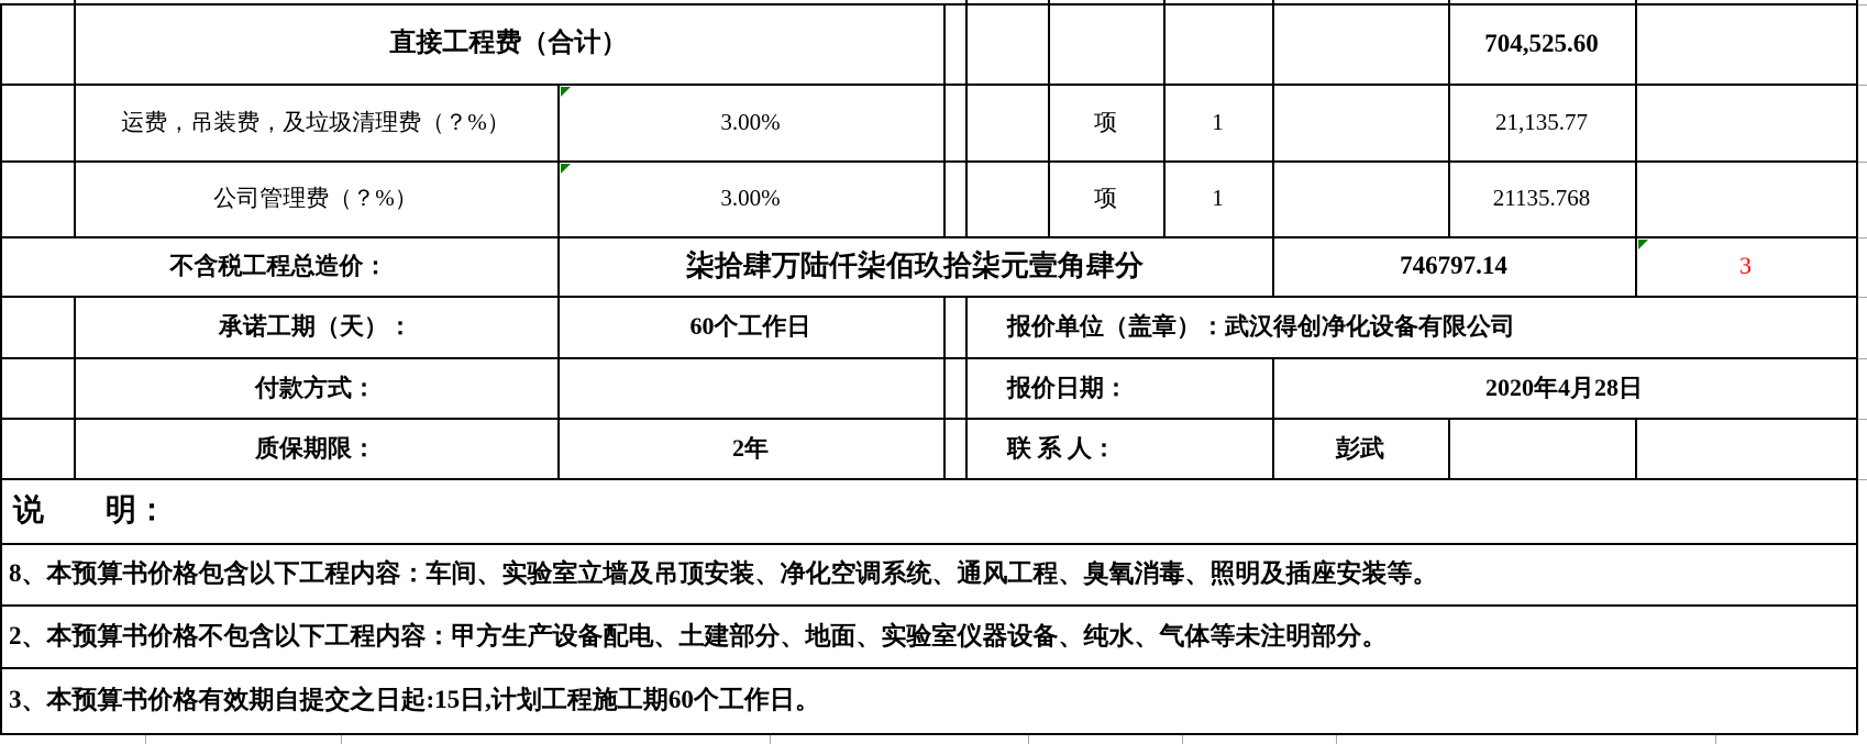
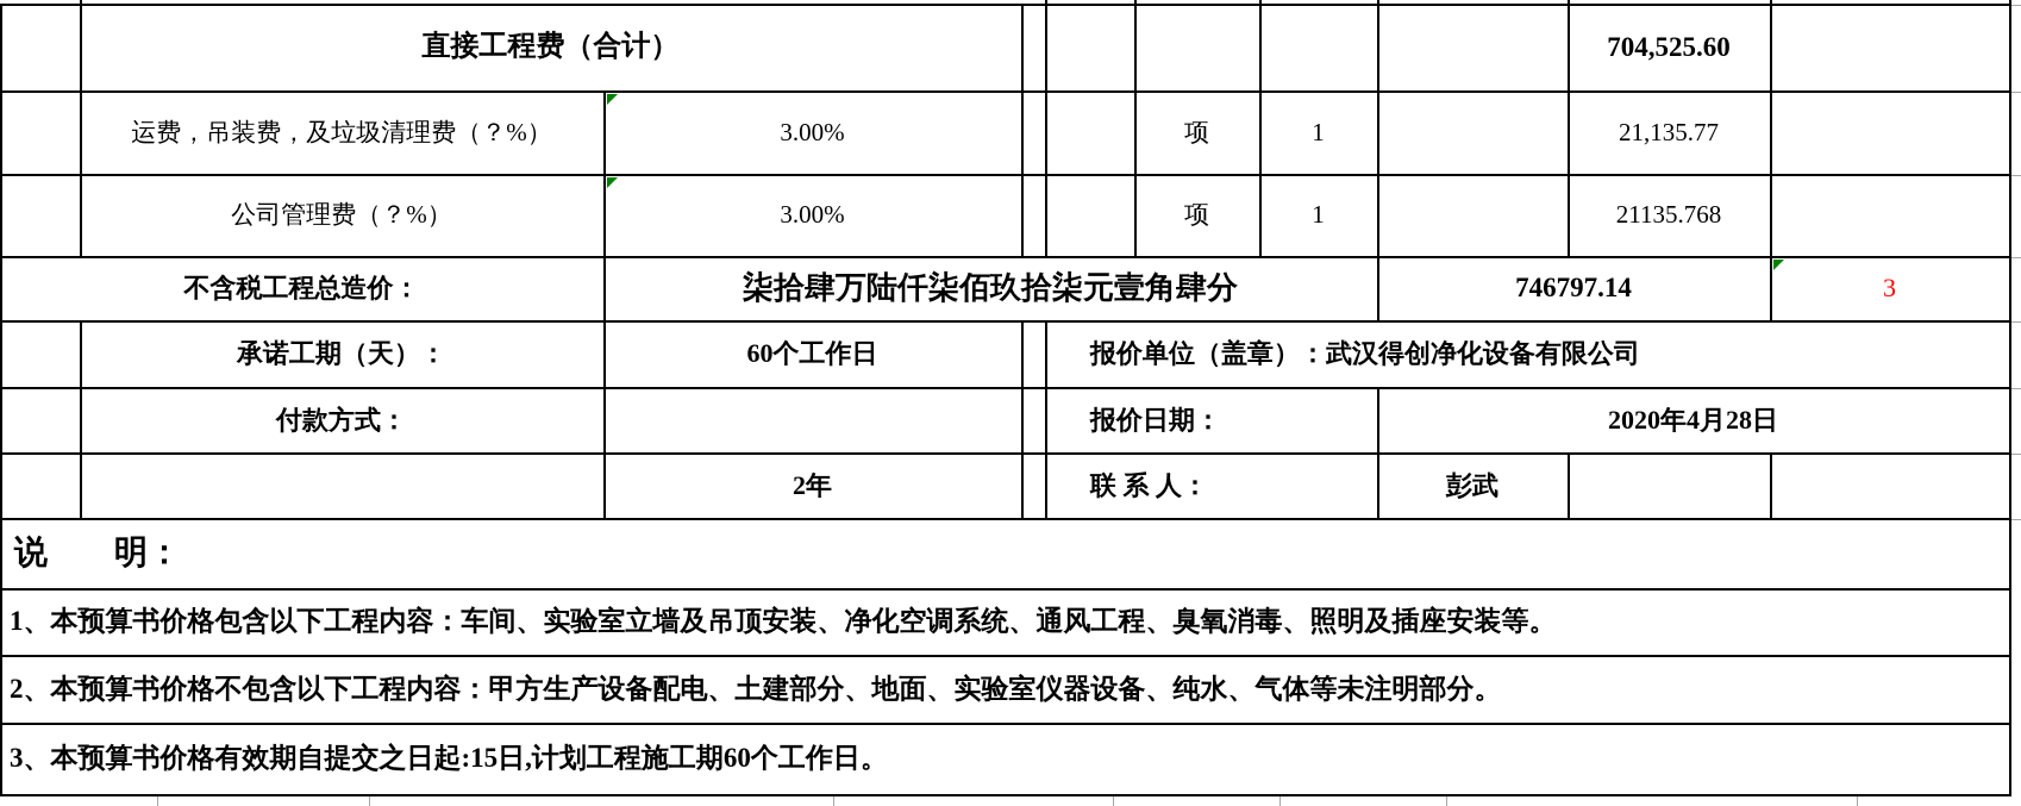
  直接工程费（合计）
  704,525.60
  运费，吊装费，及垃圾清理费（？%）
  3.00%
  项
  1
  21,135.77
  公司管理费（？%）
  3.00%
  项
  1
  21135.768
  不含税工程总造价：
  柒拾肆万陆仟柒佰玖拾柒元壹角肆分
  746797.14
  3
  承诺工期（天）：
  60个工作日
  报价单位（盖章）：武汉得创净化设备有限公司
  付款方式：
  报价日期：
  2020年4月28日
- 质保期限：
  2年
  联 系 人：
  彭武
  说 明：
- 8、本预算书价格包含以下工程内容：车间、实验室立墙及吊顶安装、净化空调系统、通风工程、臭氧消毒、照明及插座安装等。
+ 1、本预算书价格包含以下工程内容：车间、实验室立墙及吊顶安装、净化空调系统、通风工程、臭氧消毒、照明及插座安装等。
  2、本预算书价格不包含以下工程内容：甲方生产设备配电、土建部分、地面、实验室仪器设备、纯水、气体等未注明部分。
  3、本预算书价格有效期自提交之日起:15日,计划工程施工期60个工作日。
